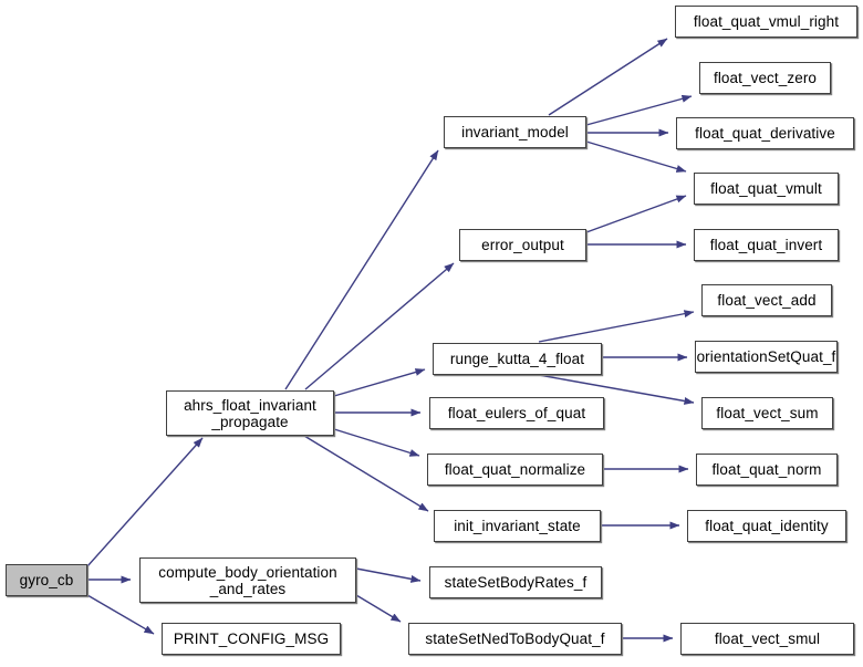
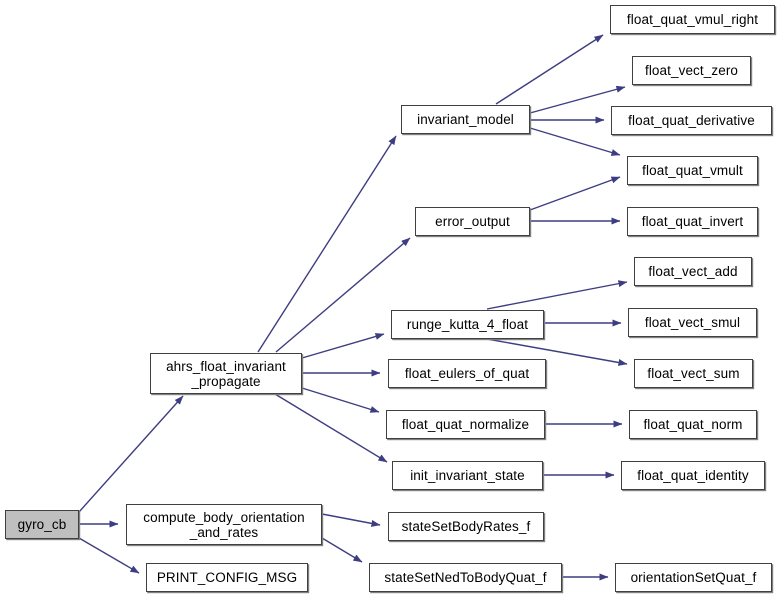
  gyro_cb
  compute_body_orientation
  _and_rates
  PRINT_CONFIG_MSG
  ahrs_float_invariant
  _propagate
  invariant_model
  error_output
  runge_kutta_4_float
  float_eulers_of_quat
  float_quat_normalize
  init_invariant_state
  stateSetBodyRates_f
  stateSetNedToBodyQuat_f
  float_quat_vmul_right
  float_vect_zero
  float_quat_derivative
  float_quat_vmult
  float_quat_invert
  float_vect_add
- orientationSetQuat_f
+ float_vect_smul
  float_vect_sum
  float_quat_norm
  float_quat_identity
- float_vect_smul
+ orientationSetQuat_f
